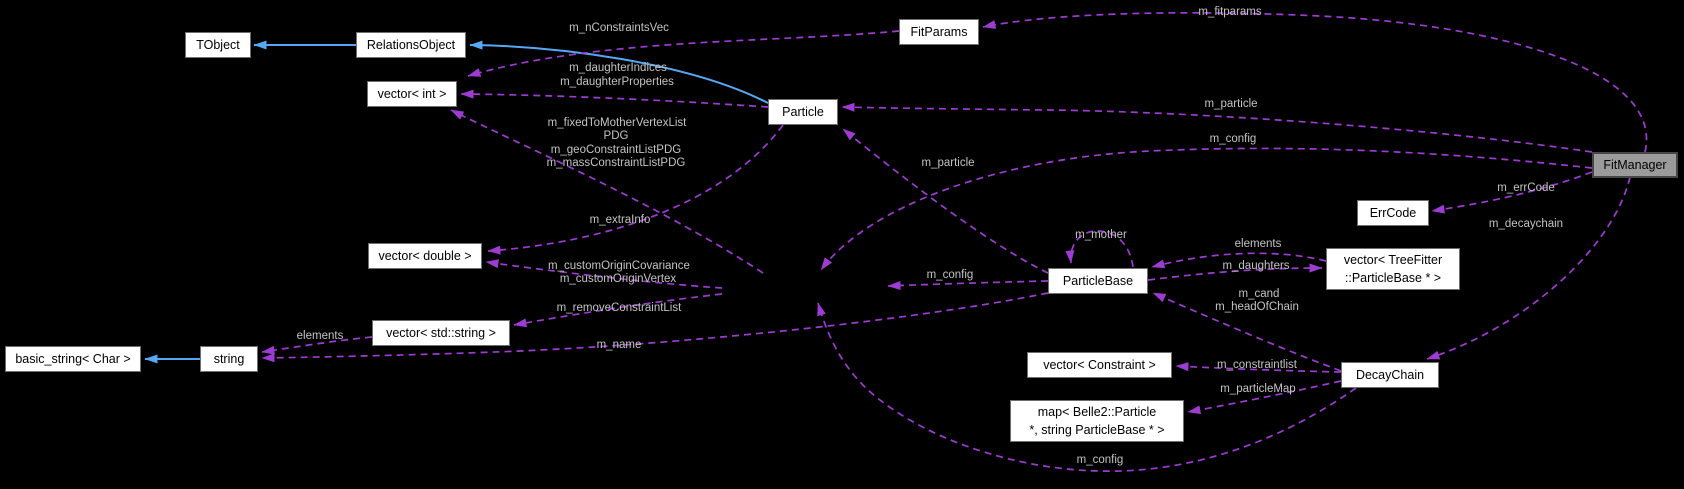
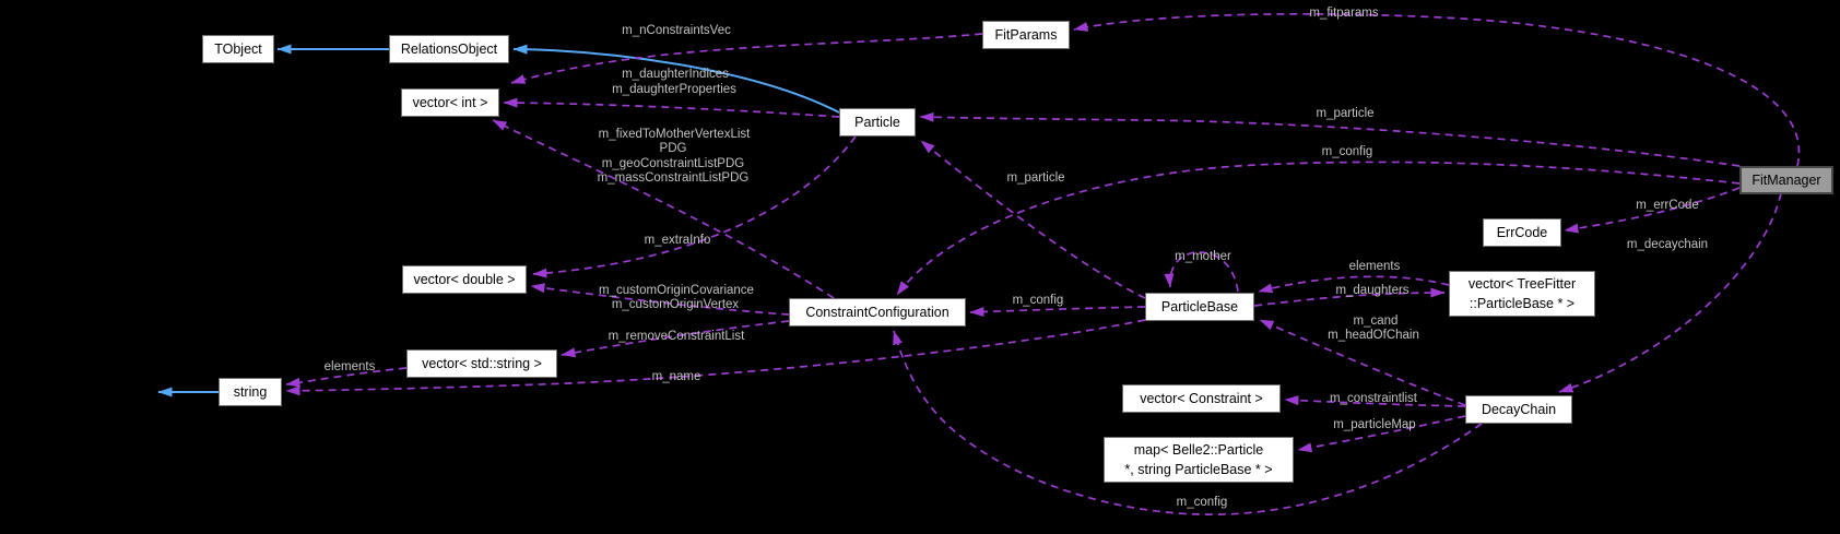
  TObject
  RelationsObject
  vector< int >
  FitParams
  Particle
  vector< double >
+ ConstraintConfiguration
  ParticleBase
  ErrCode
  vector< TreeFitter
  ::ParticleBase * >
  DecayChain
  vector< Constraint >
  map< Belle2::Particle
  *, string ParticleBase * >
  vector< std::string >
  string
- basic_string< Char >
  FitManager
  m_fitparams
  m_nConstraintsVec
  m_daughterIndices
  m_daughterProperties
  m_fixedToMotherVertexList
  PDG
  m_geoConstraintListPDG
  m_massConstraintListPDG
  m_particle
  m_config
  m_particle
  m_extraInfo
  m_customOriginCovariance
  m_customOriginVertex
  m_removeConstraintList
  m_name
  elements
  m_mother
  m_config
  elements
  m_daughters
  m_cand
  m_headOfChain
  m_errCode
  m_decaychain
  m_constraintlist
  m_particleMap
  m_config
